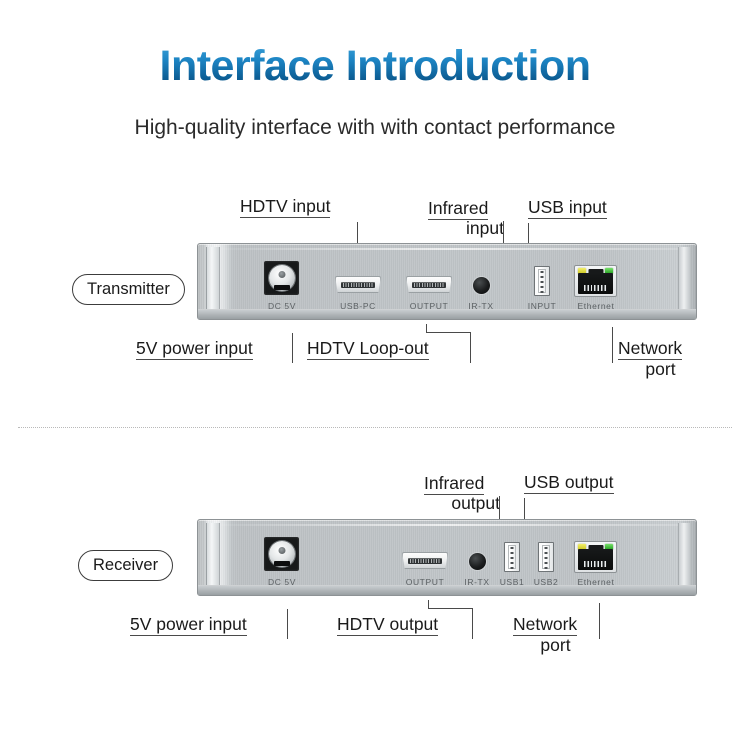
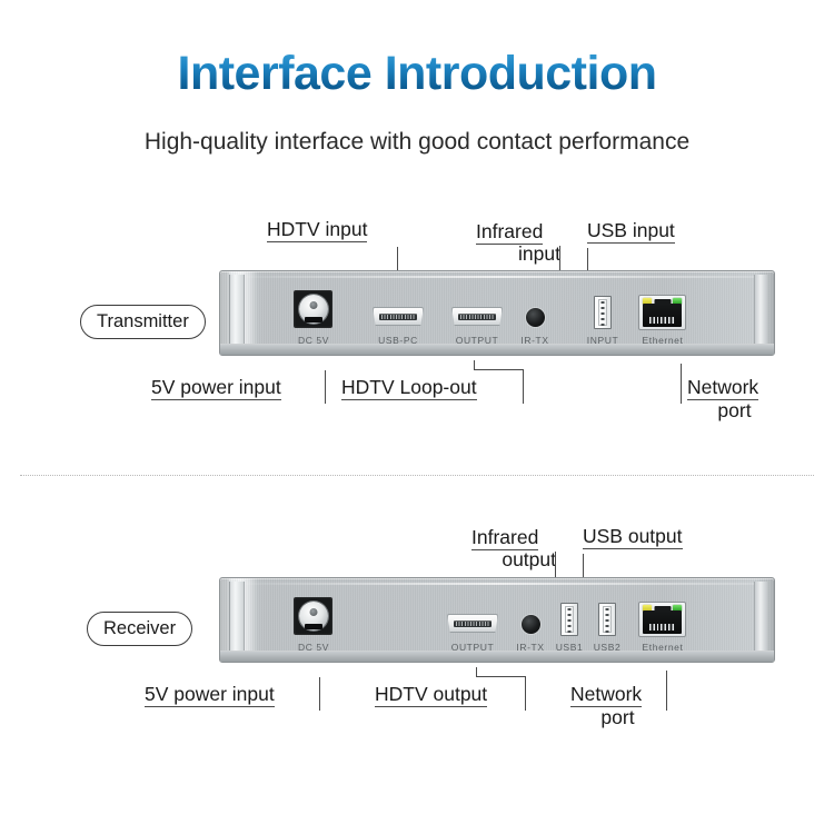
  Interface Introduction
- High-quality interface with with contact performance
+ High-quality interface with good contact performance
  HDTV input
  Infrared
  input
  USB input
  Transmitter
  DC 5V
  USB-PC
  OUTPUT
  IR-TX
  INPUT
  Ethernet
  5V power input
  HDTV Loop-out
  Network
  port
  Infrared
  output
  USB output
  Receiver
  DC 5V
  OUTPUT
  IR-TX
  USB1
  USB2
  Ethernet
  5V power input
  HDTV output
  Network
  port
